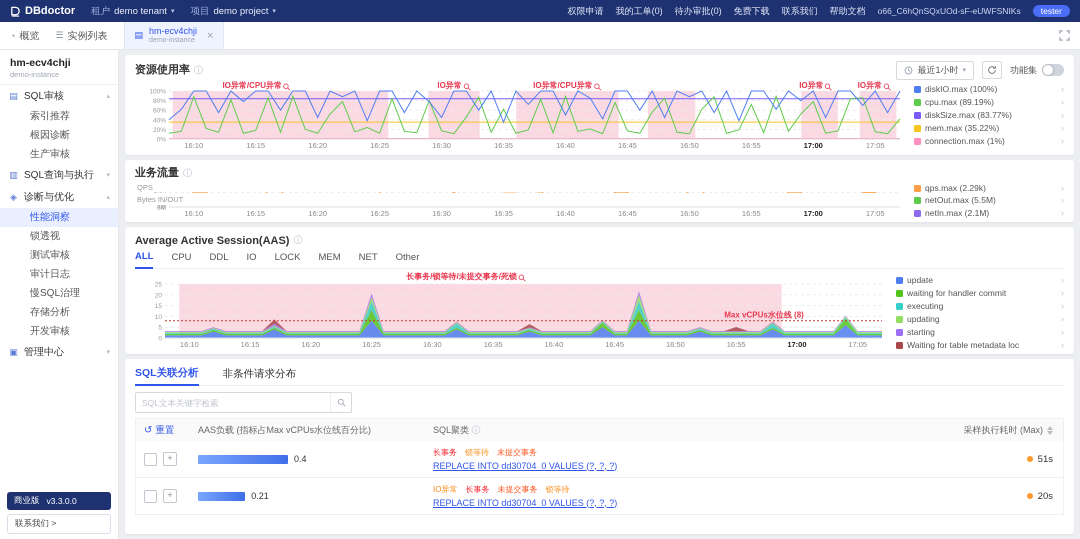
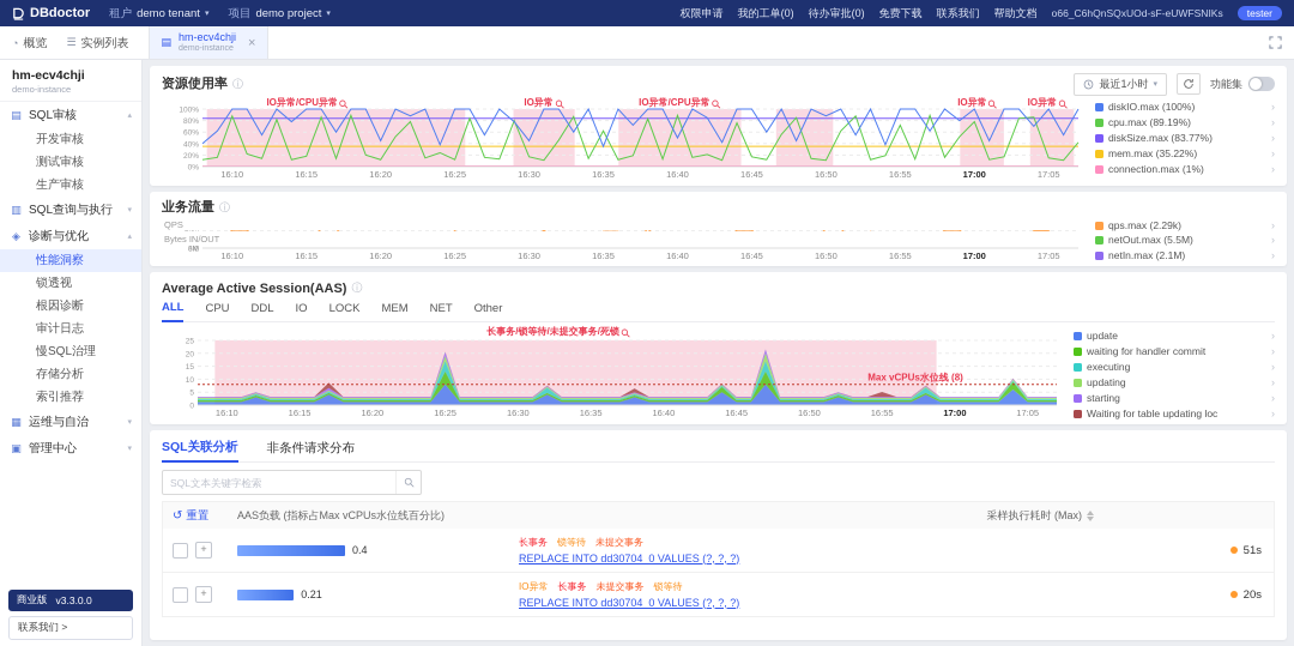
  DBdoctor
  租户
  demo tenant
  项目
  demo project
  权限申请
  我的工单(0)
  待办审批(0)
  免费下载
  联系我们
  帮助文档
  o66_C6hQnSQxUOd-sF-eUWFSNIKs
  tester
  ◔
  概览
  ☰
  实例列表
  ▤
  hm-ecv4chji
  ×
  hm-ecv4chji
  demo-instance
  ▤
  SQL审核
- 索引推荐
+ 开发审核
- 根因诊断
+ 测试审核
  生产审核
  ▥
  SQL查询与执行
  ◈
  诊断与优化
  性能洞察
  锁透视
- 测试审核
+ 根因诊断
  审计日志
  慢SQL治理
  存储分析
- 开发审核
+ 索引推荐
+ ▦
+ 运维与自治
  ▣
  管理中心
  商业版
  v3.3.0.0
  联系我们 >
  资源使用率
  ⓘ
  最近1小时
  功能集
  16:10
  16:15
  16:20
  16:25
  16:30
  16:35
  16:40
  16:45
  16:50
  16:55
  17:00
  17:05
  IO异常/CPU异常
  IO异常
  IO异常/CPU异常
  IO异常
  IO异常
  diskIO.max (100%)
  ›
  cpu.max (89.19%)
  ›
  diskSize.max (83.77%)
  ›
  mem.max (35.22%)
  ›
  connection.max (1%)
  ›
  业务流量
  ⓘ
  QPS
  qps.max (2.29k)
  ›
  Bytes IN/OUT
  16:10
  16:15
  16:20
  16:25
  16:30
  16:35
  16:40
  16:45
  16:50
  16:55
  17:00
  17:05
  netOut.max (5.5M)
  ›
  netIn.max (2.1M)
  ›
  Average Active Session(AAS)
  ⓘ
  ALL
  CPU
  DDL
  IO
  LOCK
  MEM
  NET
  Other
  Max vCPUs水位线 (8)
  16:10
  16:15
  16:20
  16:25
  16:30
  16:35
  16:40
  16:45
  16:50
  16:55
  17:00
  17:05
  长事务/锁等待/未提交事务/死锁
  update
  ›
  waiting for handler commit
  ›
  executing
  ›
  updating
  ›
  starting
  ›
- Waiting for table metadata loc
+ Waiting for table updating loc
  ›
  SQL关联分析
  非条件请求分布
  SQL文本关键字检索
  ↺
  重置
  AAS负载 (指标占Max vCPUs水位线百分比)
- SQL聚类 ⓘ
  采样执行耗时 (Max)
  +
  0.4
  长事务
  锁等待
  未提交事务
  REPLACE INTO dd30704_0 VALUES (?, ?, ?)
  51s
  +
  0.21
  IO异常
  长事务
  未提交事务
  锁等待
  REPLACE INTO dd30704_0 VALUES (?, ?, ?)
  20s
